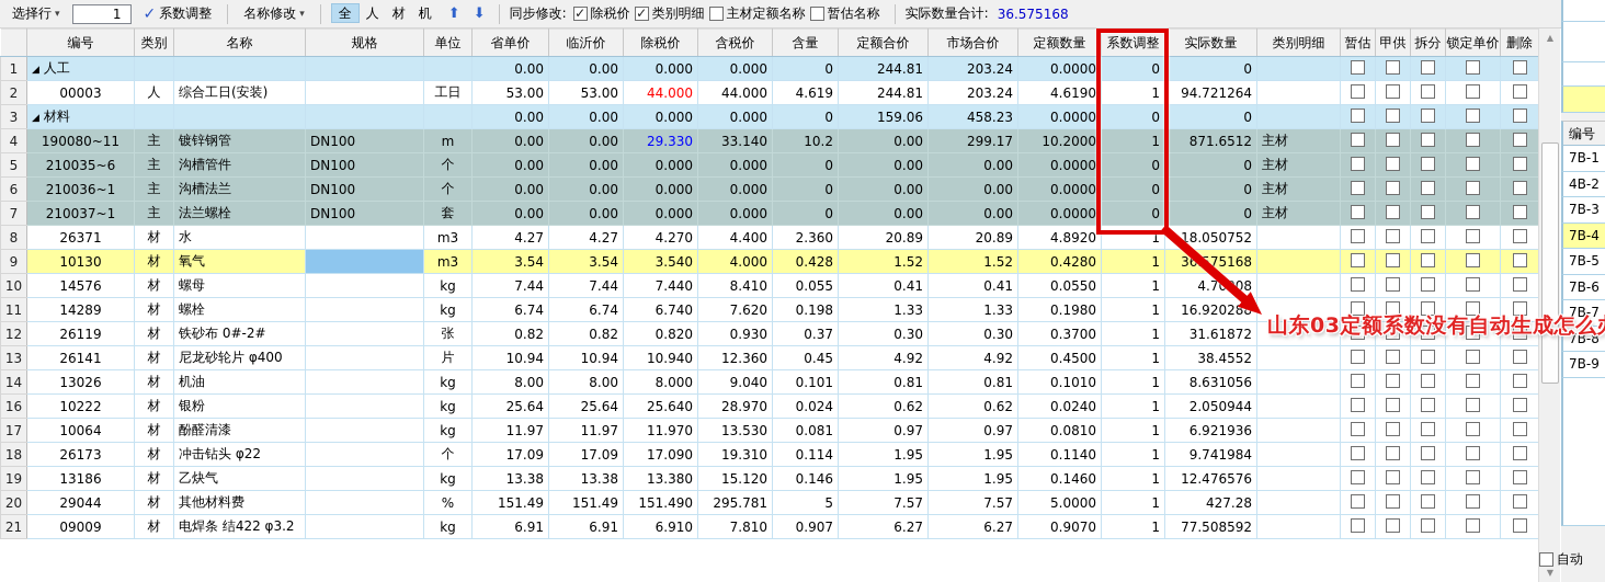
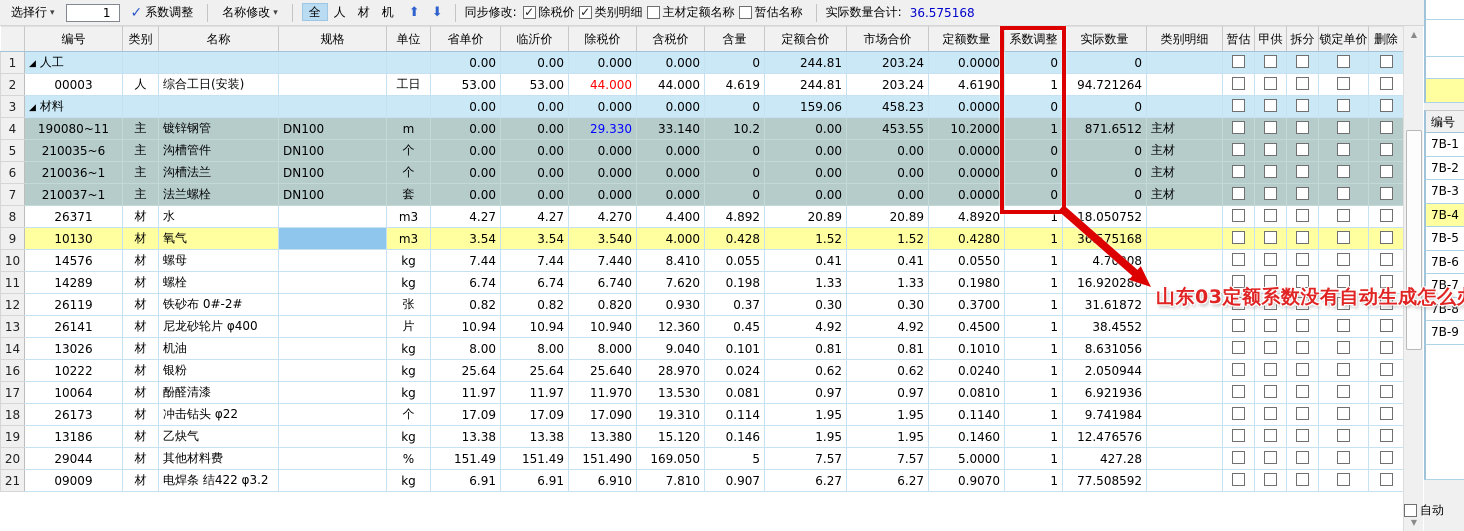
  选择行
  ▾
  1
  ✓
  系数调整
  名称修改
  ▾
  全 人 材 机
  ⬆
  ⬇
  同步修改:
  ✓
  除税价
  ✓
  类别明细
  主材定额名称
  暂估名称
  实际数量合计:
  36.575168
  	编号	类别	名称	规格	单位	省单价	临沂价	除税价	含税价	含量	定额合价	市场合价	定额数量	系数调整	实际数量	类别明细	暂估	甲供	拆分	锁定单价	删除
  1	◢ 人工					0.00	0.00	0.000	0.000	0	244.81	203.24	0.0000	0	0
  2	00003	人	综合工日(安装)		工日	53.00	53.00	44.000	44.000	4.619	244.81	203.24	4.6190	1	94.721264
  3	◢ 材料					0.00	0.00	0.000	0.000	0	159.06	458.23	0.0000	0	0
- 4	190080~11	主	镀锌钢管	DN100	m	0.00	0.00	29.330	33.140	10.2	0.00	299.17	10.2000	1	871.6512	主材
+ 4	190080~11	主	镀锌钢管	DN100	m	0.00	0.00	29.330	33.140	10.2	0.00	453.55	10.2000	1	871.6512	主材
  5	210035~6	主	沟槽管件	DN100	个	0.00	0.00	0.000	0.000	0	0.00	0.00	0.0000	0	0	主材
  6	210036~1	主	沟槽法兰	DN100	个	0.00	0.00	0.000	0.000	0	0.00	0.00	0.0000	0	0	主材
  7	210037~1	主	法兰螺栓	DN100	套	0.00	0.00	0.000	0.000	0	0.00	0.00	0.0000	0	0	主材
- 8	26371	材	水		m3	4.27	4.27	4.270	4.400	2.360	20.89	20.89	4.8920	1	18.050752
+ 8	26371	材	水		m3	4.27	4.27	4.270	4.400	4.892	20.89	20.89	4.8920	1	18.050752
  9	10130	材	氧气		m3	3.54	3.54	3.540	4.000	0.428	1.52	1.52	0.4280	1	3675168
  10	14576	材	螺母		kg	7.44	7.44	7.440	8.410	0.055	0.41	0.41	0.0550	1	4.708
  11	14289	材	螺栓		kg	6.74	6.74	6.740	7.620	0.198	1.33	1.33	0.1980	1	16.92028
  12	26119	材	铁砂布 0#-2#		张	0.82	0.82	0.820	0.930	0.37	0.30	0.30	0.3700	1	31.61872
  13	26141	材	尼龙砂轮片 φ400		片	10.94	10.94	10.940	12.360	0.45	4.92	4.92	0.4500	1	38.4552
  14	13026	材	机油		kg	8.00	8.00	8.000	9.040	0.101	0.81	0.81	0.1010	1	8.631056
  16	10222	材	银粉		kg	25.64	25.64	25.640	28.970	0.024	0.62	0.62	0.0240	1	2.050944
  17	10064	材	酚醛清漆		kg	11.97	11.97	11.970	13.530	0.081	0.97	0.97	0.0810	1	6.921936
  18	26173	材	冲击钻头 φ22		个	17.09	17.09	17.090	19.310	0.114	1.95	1.95	0.1140	1	9.741984
  19	13186	材	乙炔气		kg	13.38	13.38	13.380	15.120	0.146	1.95	1.95	0.1460	1	12.476576
- 20	29044	材	其他材料费		%	151.49	151.49	151.490	295.781	5	7.57	7.57	5.0000	1	427.28
+ 20	29044	材	其他材料费		%	151.49	151.49	151.490	169.050	5	7.57	7.57	5.0000	1	427.28
  21	09009	材	电焊条 结422 φ3.2		kg	6.91	6.91	6.910	7.810	0.907	6.27	6.27	0.9070	1	77.508592
  ▲
  ▼
  编号
  7B-1
- 4B-2
+ 7B-2
  7B-3
  7B-4
  7B-5
  7B-6
  7B-7
  7B-8
  7B-9
  自动
  山东03定额系数没有自动生成怎么
